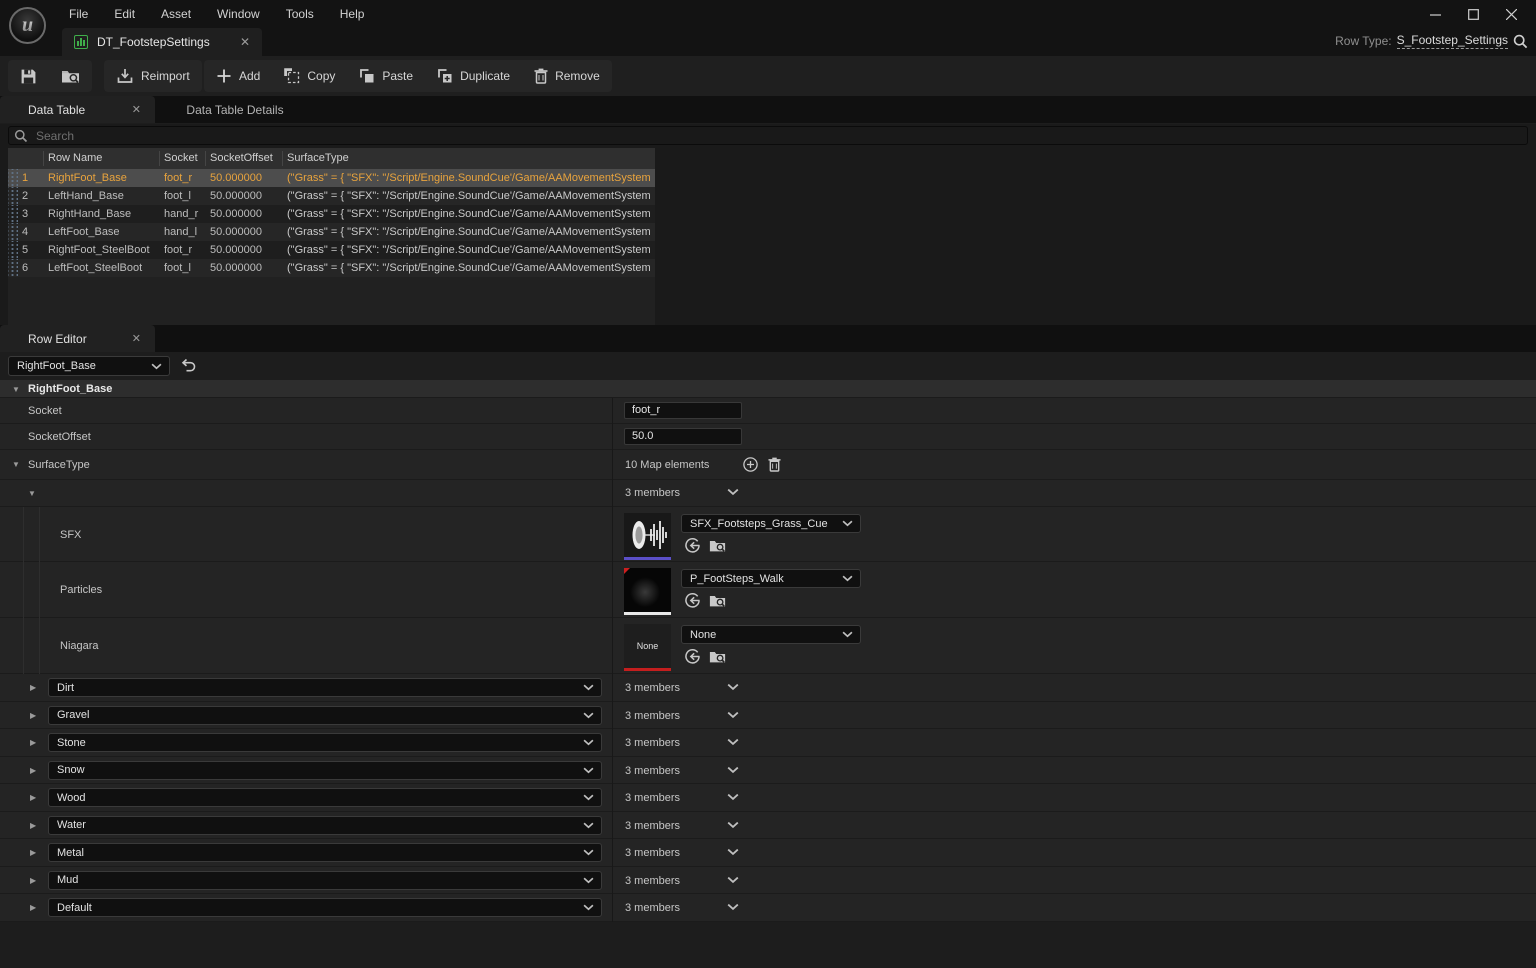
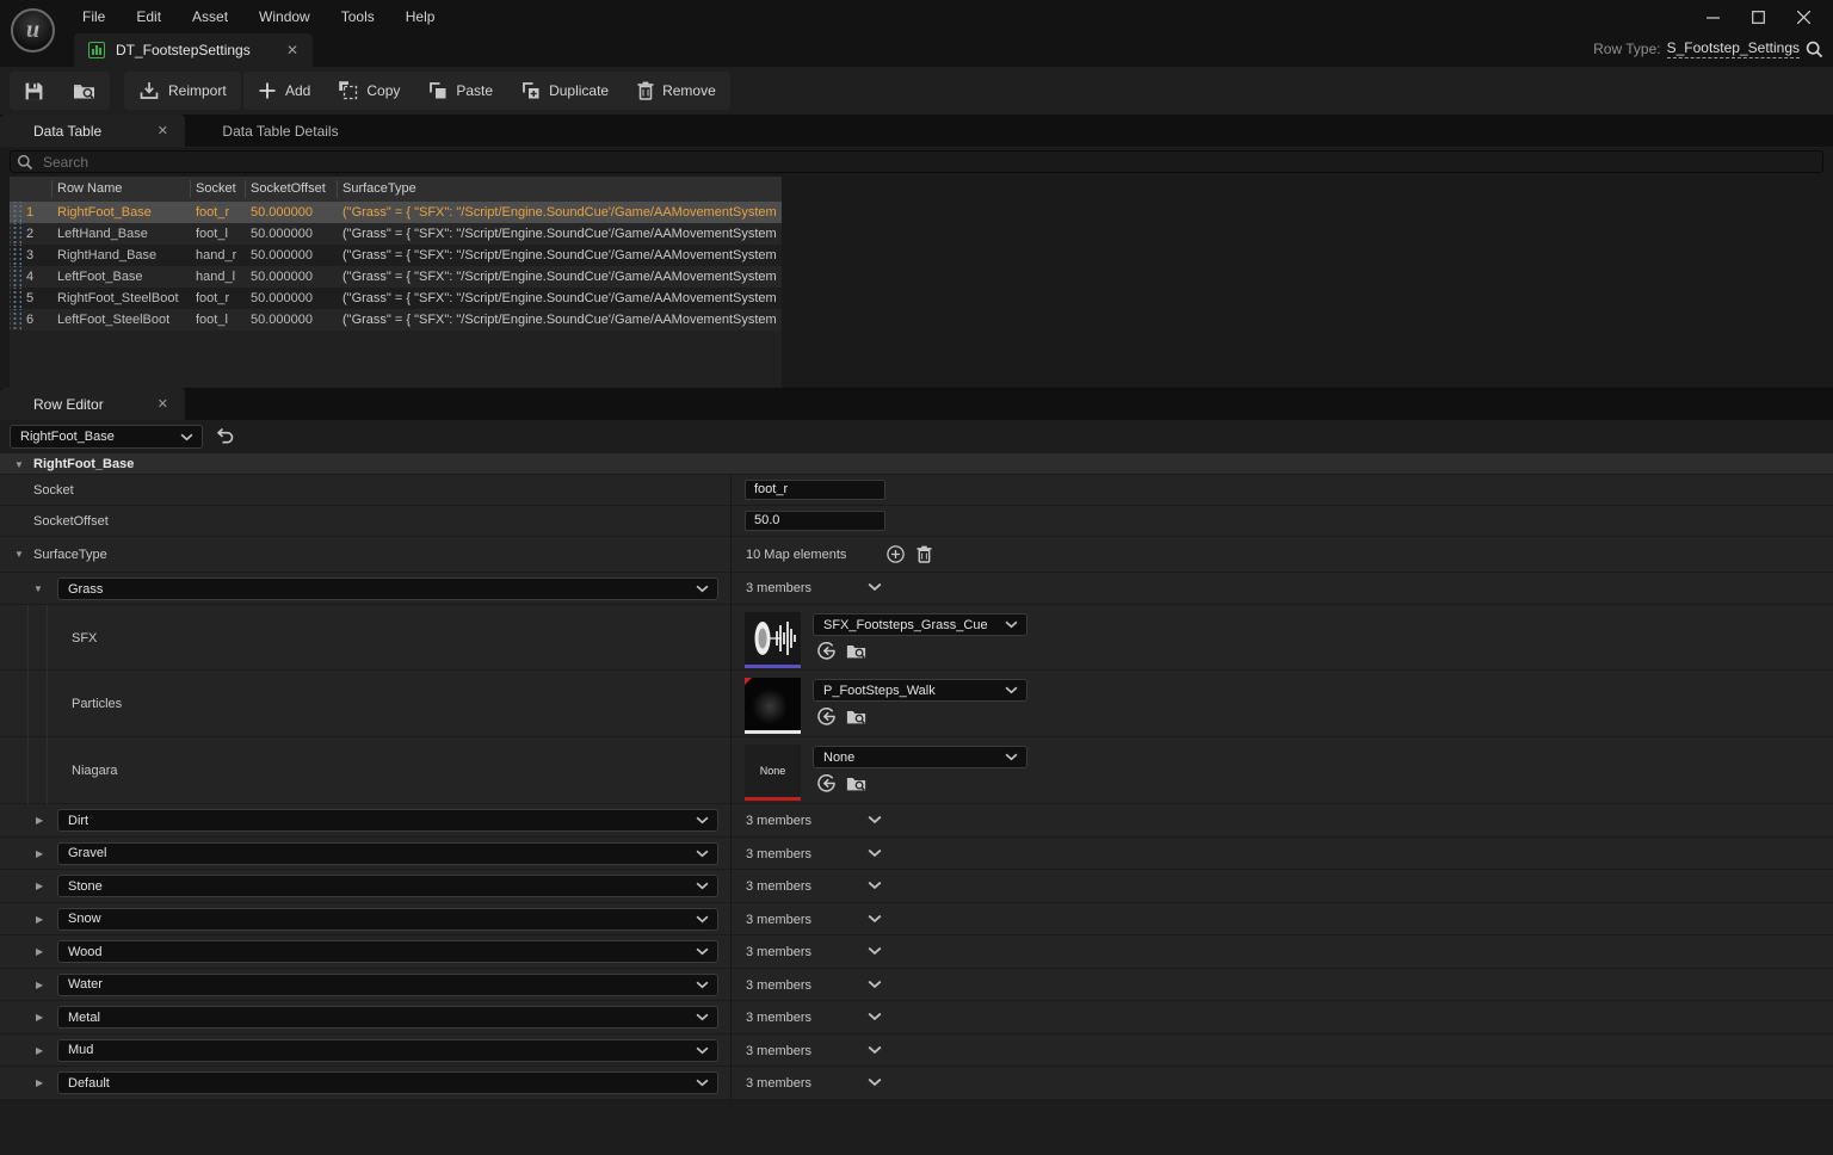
  u
  File
  Edit
  Asset
  Window
  Tools
  Help
  DT_FootstepSettings
  ✕
  Row Type:
  S_Footstep_Settings
  Reimport
  Add
  Copy
  Paste
  Duplicate
  Remove
  Data Table
  ✕
  Data Table Details
  Search
  Row Name
  Socket
  SocketOffset
  SurfaceType
  1
  RightFoot_Base
  foot_r
  50.000000
  ("Grass" = { "SFX": "/Script/Engine.SoundCue'/Game/AAMovementSystem
  2
  LeftHand_Base
  foot_l
  50.000000
  ("Grass" = { "SFX": "/Script/Engine.SoundCue'/Game/AAMovementSystem
  3
  RightHand_Base
  hand_r
  50.000000
  ("Grass" = { "SFX": "/Script/Engine.SoundCue'/Game/AAMovementSystem
  4
  LeftFoot_Base
  hand_l
  50.000000
  ("Grass" = { "SFX": "/Script/Engine.SoundCue'/Game/AAMovementSystem
  5
  RightFoot_SteelBoot
  foot_r
  50.000000
  ("Grass" = { "SFX": "/Script/Engine.SoundCue'/Game/AAMovementSystem
  6
  LeftFoot_SteelBoot
  foot_l
  50.000000
  ("Grass" = { "SFX": "/Script/Engine.SoundCue'/Game/AAMovementSystem
  Row Editor
  ✕
  RightFoot_Base
  ▼
  RightFoot_Base
  Socket
  foot_r
  SocketOffset
  50.0
  ▼
  SurfaceType
  10 Map elements
  ▼
+ Grass
  3 members
  SFX
  SFX_Footsteps_Grass_Cue
  Particles
  P_FootSteps_Walk
  Niagara
  None
  None
  ▶
  Dirt
  3 members
  ▶
  Gravel
  3 members
  ▶
  Stone
  3 members
  ▶
  Snow
  3 members
  ▶
  Wood
  3 members
  ▶
  Water
  3 members
  ▶
  Metal
  3 members
  ▶
  Mud
  3 members
  ▶
  Default
  3 members
